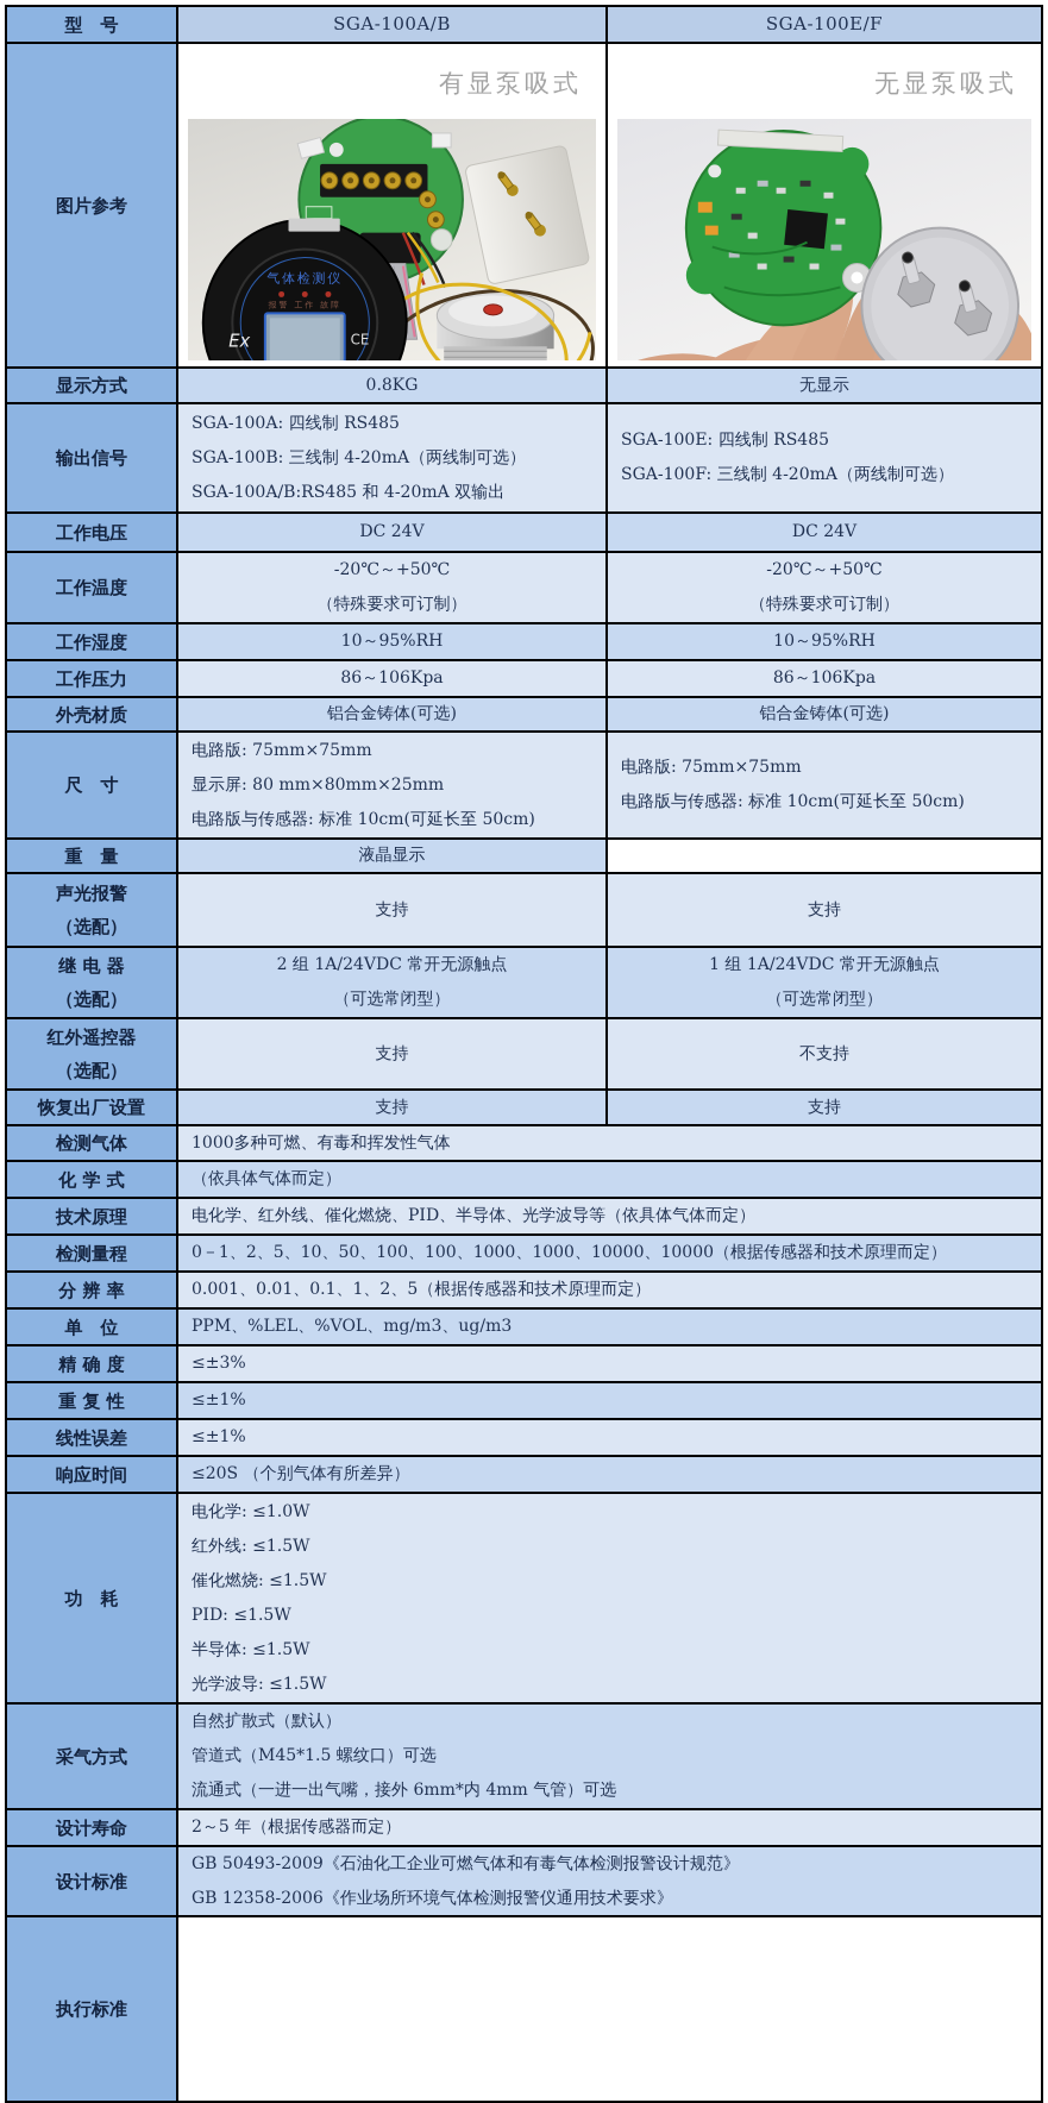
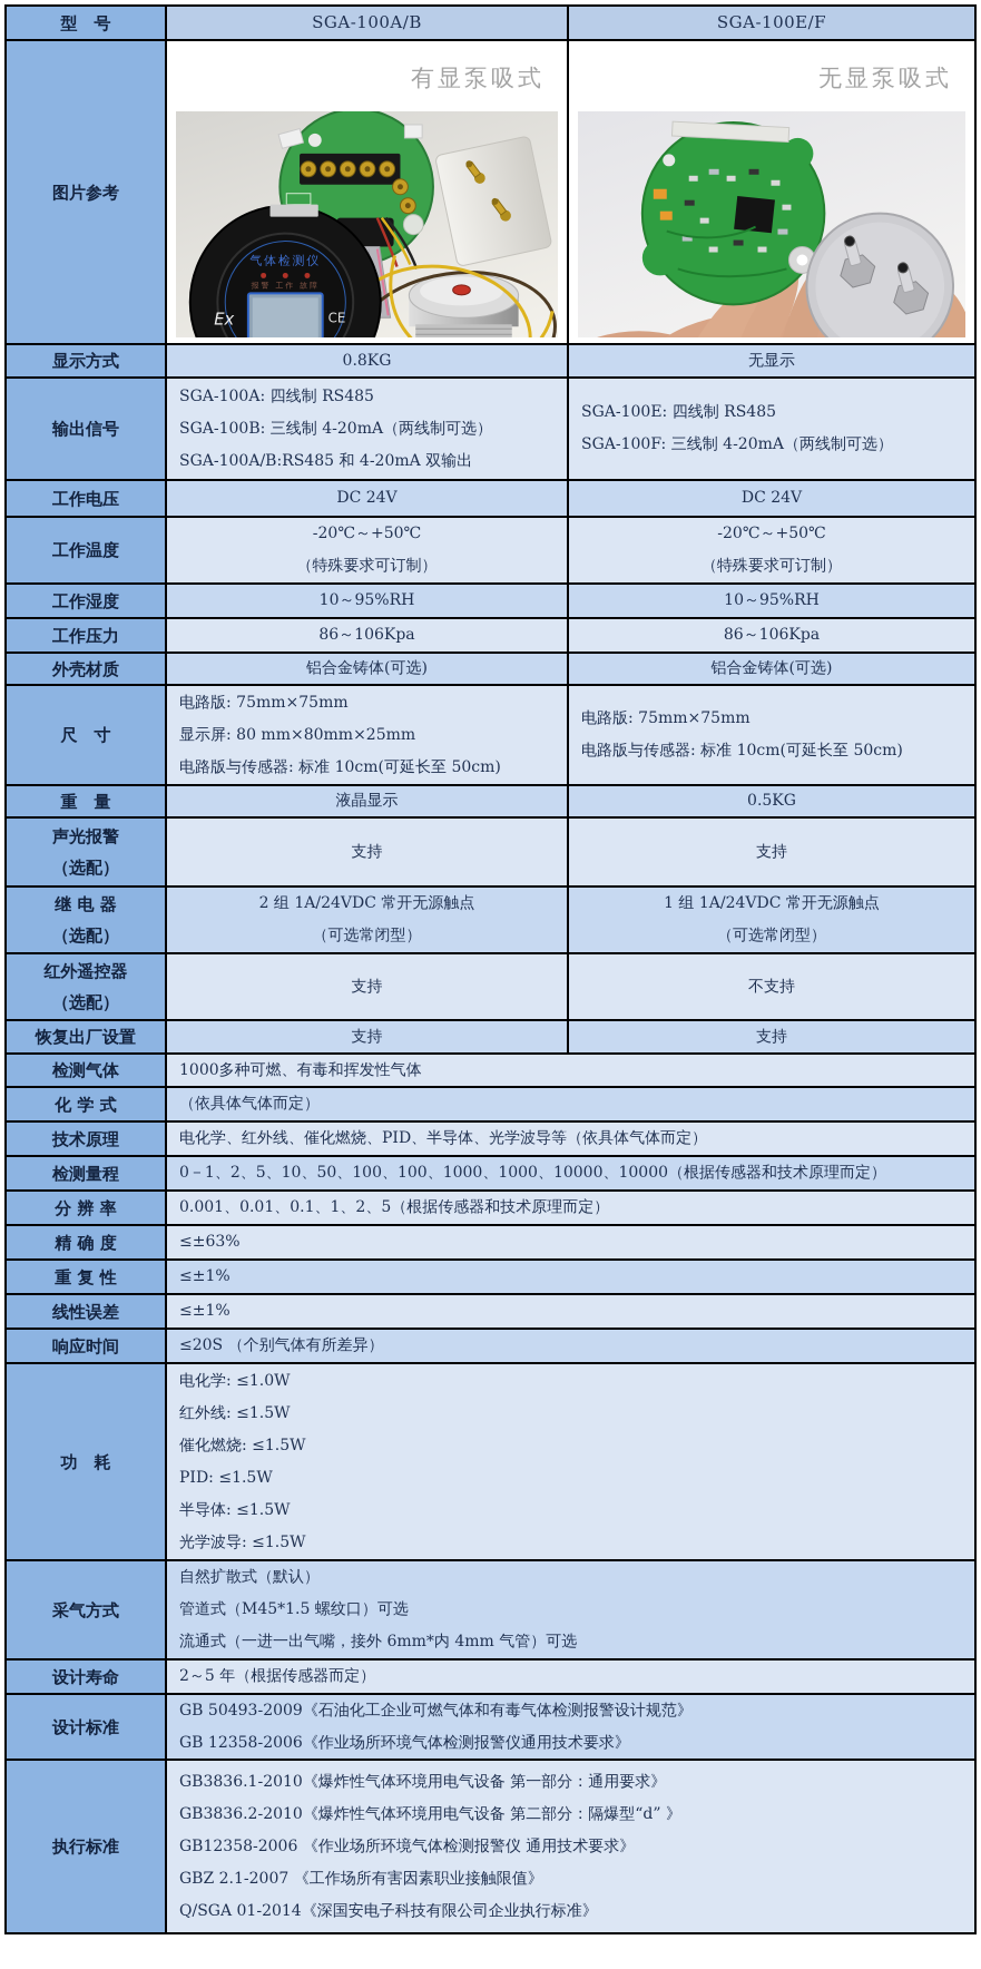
  型 号
  SGA-100A/B
  SGA-100E/F
  图片参考
  有显泵吸式
  气体检测仪
  Ex
  CE
  无显泵吸式
  显示方式
  0.8KG
  无显示
  输出信号
  SGA-100A: 四线制 RS485
  SGA-100B: 三线制 4-20mA（两线制可选）
  SGA-100A/B:RS485 和 4-20mA 双输出
  SGA-100E: 四线制 RS485
  SGA-100F: 三线制 4-20mA（两线制可选）
  工作电压
  DC 24V
  DC 24V
  工作温度
  -20℃～+50℃
  （特殊要求可订制）
  -20℃～+50℃
  （特殊要求可订制）
  工作湿度
  10～95%RH
  10～95%RH
  工作压力
  86～106Kpa
  86～106Kpa
  外壳材质
  铝合金铸体(可选)
  铝合金铸体(可选)
  尺 寸
  电路版: 75mm×75mm
  显示屏: 80 mm×80mm×25mm
  电路版与传感器: 标准 10cm(可延长至 50cm)
  电路版: 75mm×75mm
  电路版与传感器: 标准 10cm(可延长至 50cm)
  重 量
  液晶显示
+ 0.5KG
  声光报警
  （选配）
  支持
  支持
  继 电 器
  （选配）
  2 组 1A/24VDC 常开无源触点
  （可选常闭型）
  1 组 1A/24VDC 常开无源触点
  （可选常闭型）
  红外遥控器
  （选配）
  支持
  不支持
  恢复出厂设置
  支持
  支持
  检测气体
  1000多种可燃、有毒和挥发性气体
  化 学 式
  （依具体气体而定）
  技术原理
  电化学、红外线、催化燃烧、PID、半导体、光学波导等（依具体气体而定）
  检测量程
  0－1、2、5、10、50、100、100、1000、1000、10000、10000（根据传感器和技术原理而定）
  分 辨 率
  0.001、0.01、0.1、1、2、5（根据传感器和技术原理而定）
- 单 位
- PPM、%LEL、%VOL、mg/m3、ug/m3
  精 确 度
- ≤±3%
+ ≤±63%
  重 复 性
  ≤±1%
  线性误差
  ≤±1%
  响应时间
  ≤20S （个别气体有所差异）
  功 耗
  电化学: ≤1.0W
  红外线: ≤1.5W
  催化燃烧: ≤1.5W
  PID: ≤1.5W
  半导体: ≤1.5W
  光学波导: ≤1.5W
  采气方式
  自然扩散式（默认）
  管道式（M45*1.5 螺纹口）可选
  流通式（一进一出气嘴，接外 6mm*内 4mm 气管）可选
  设计寿命
  2～5 年（根据传感器而定）
  设计标准
  GB 50493-2009《石油化工企业可燃气体和有毒气体检测报警设计规范》
  GB 12358-2006《作业场所环境气体检测报警仪通用技术要求》
  执行标准
+ GB3836.1-2010《爆炸性气体环境用电气设备 第一部分：通用要求》
+ GB3836.2-2010《爆炸性气体环境用电气设备 第二部分：隔爆型“d” 》
+ GB12358-2006 《作业场所环境气体检测报警仪 通用技术要求》
+ GBZ 2.1-2007 《工作场所有害因素职业接触限值》
+ Q/SGA 01-2014《深国安电子科技有限公司企业执行标准》
